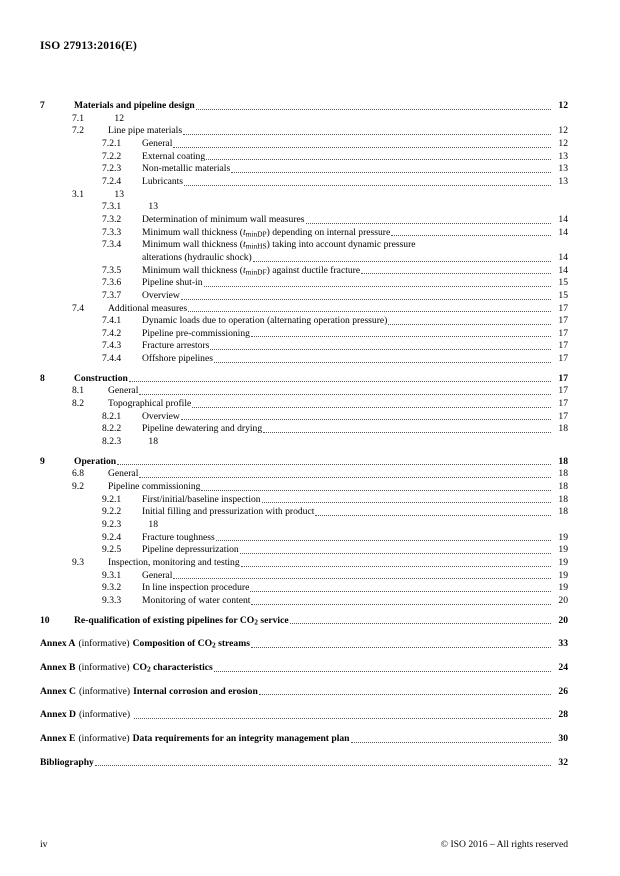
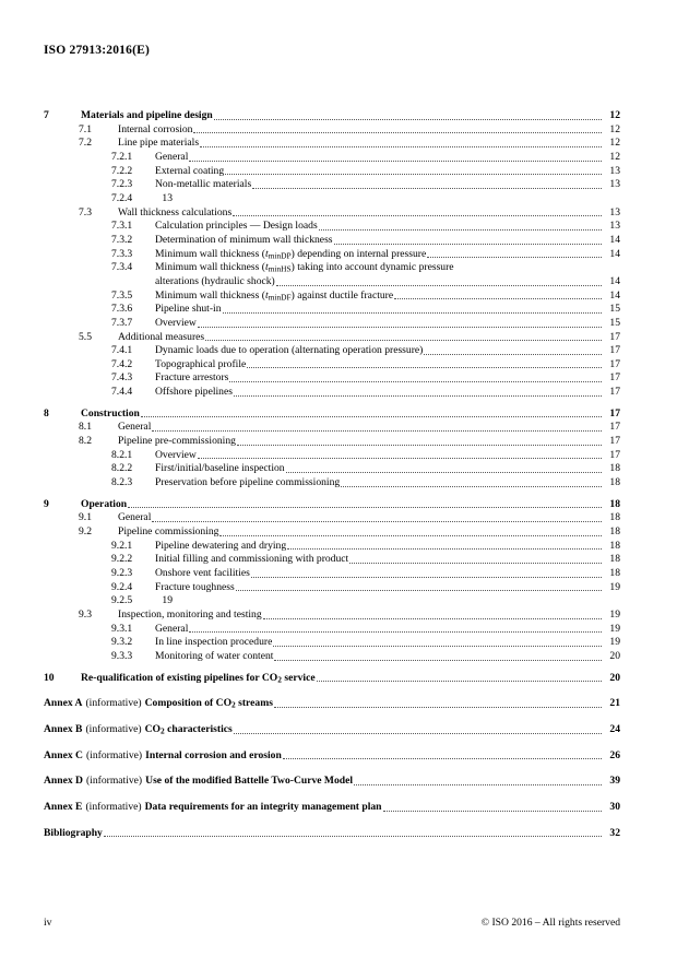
  ISO 27913:2016(E)
  7
  Materials and pipeline design
  12
  7.1
+ Internal corrosion
  12
  7.2
  Line pipe materials
  12
  7.2.1
  General
  12
  7.2.2
  External coating
  13
  7.2.3
  Non-metallic materials
  13
  7.2.4
- Lubricants
  13
- 3.1
+ 7.3
+ Wall thickness calculations
  13
  7.3.1
+ Calculation principles — Design loads
  13
  7.3.2
- Determination of minimum wall measures
+ Determination of minimum wall thickness
  14
  7.3.3
  Minimum wall thickness (tminDP) depending on internal pressure
  14
  7.3.4
  Minimum wall thickness (tminHS) taking into account dynamic pressure
  alterations (hydraulic shock)
  14
  7.3.5
  Minimum wall thickness (tminDF) against ductile fracture
  14
  7.3.6
  Pipeline shut-in
  15
  7.3.7
  Overview
  15
- 7.4
+ 5.5
  Additional measures
  17
  7.4.1
  Dynamic loads due to operation (alternating operation pressure)
  17
  7.4.2
- Pipeline pre-commissioning
+ Topographical profile
  17
  7.4.3
  Fracture arrestors
  17
  7.4.4
  Offshore pipelines
  17
  8
  Construction
  17
  8.1
  General
  17
  8.2
- Topographical profile
+ Pipeline pre-commissioning
  17
  8.2.1
  Overview
  17
  8.2.2
- Pipeline dewatering and drying
+ First/initial/baseline inspection
  18
  8.2.3
+ Preservation before pipeline commissioning
  18
  9
  Operation
  18
- 6.8
+ 9.1
  General
  18
  9.2
  Pipeline commissioning
  18
  9.2.1
- First/initial/baseline inspection
+ Pipeline dewatering and drying
  18
  9.2.2
- Initial filling and pressurization with product
+ Initial filling and commissioning with product
  18
  9.2.3
+ Onshore vent facilities
  18
  9.2.4
  Fracture toughness
  19
  9.2.5
- Pipeline depressurization
  19
  9.3
  Inspection, monitoring and testing
  19
  9.3.1
  General
  19
  9.3.2
  In line inspection procedure
  19
  9.3.3
  Monitoring of water content
  20
  10
  Re-qualification of existing pipelines for CO2 service
  20
  Annex A
  (informative)
  Composition of CO2 streams
- 33
+ 21
  Annex B
  (informative)
  CO2 characteristics
  24
  Annex C
  (informative)
  Internal corrosion and erosion
  26
  Annex D
  (informative)
+ Use of the modified Battelle Two-Curve Model
- 28
+ 39
  Annex E
  (informative)
  Data requirements for an integrity management plan
  30
  Bibliography
  32
  iv
  © ISO 2016 – All rights reserved
